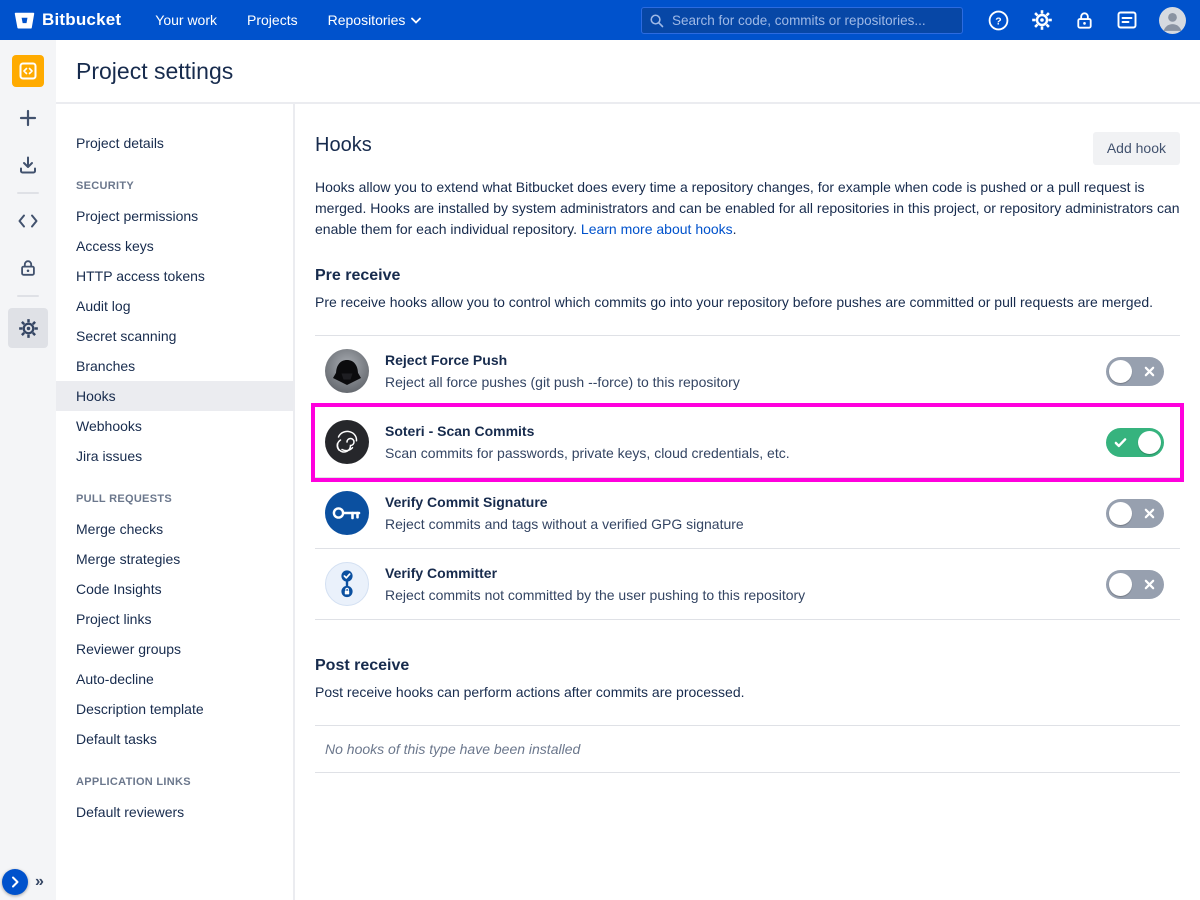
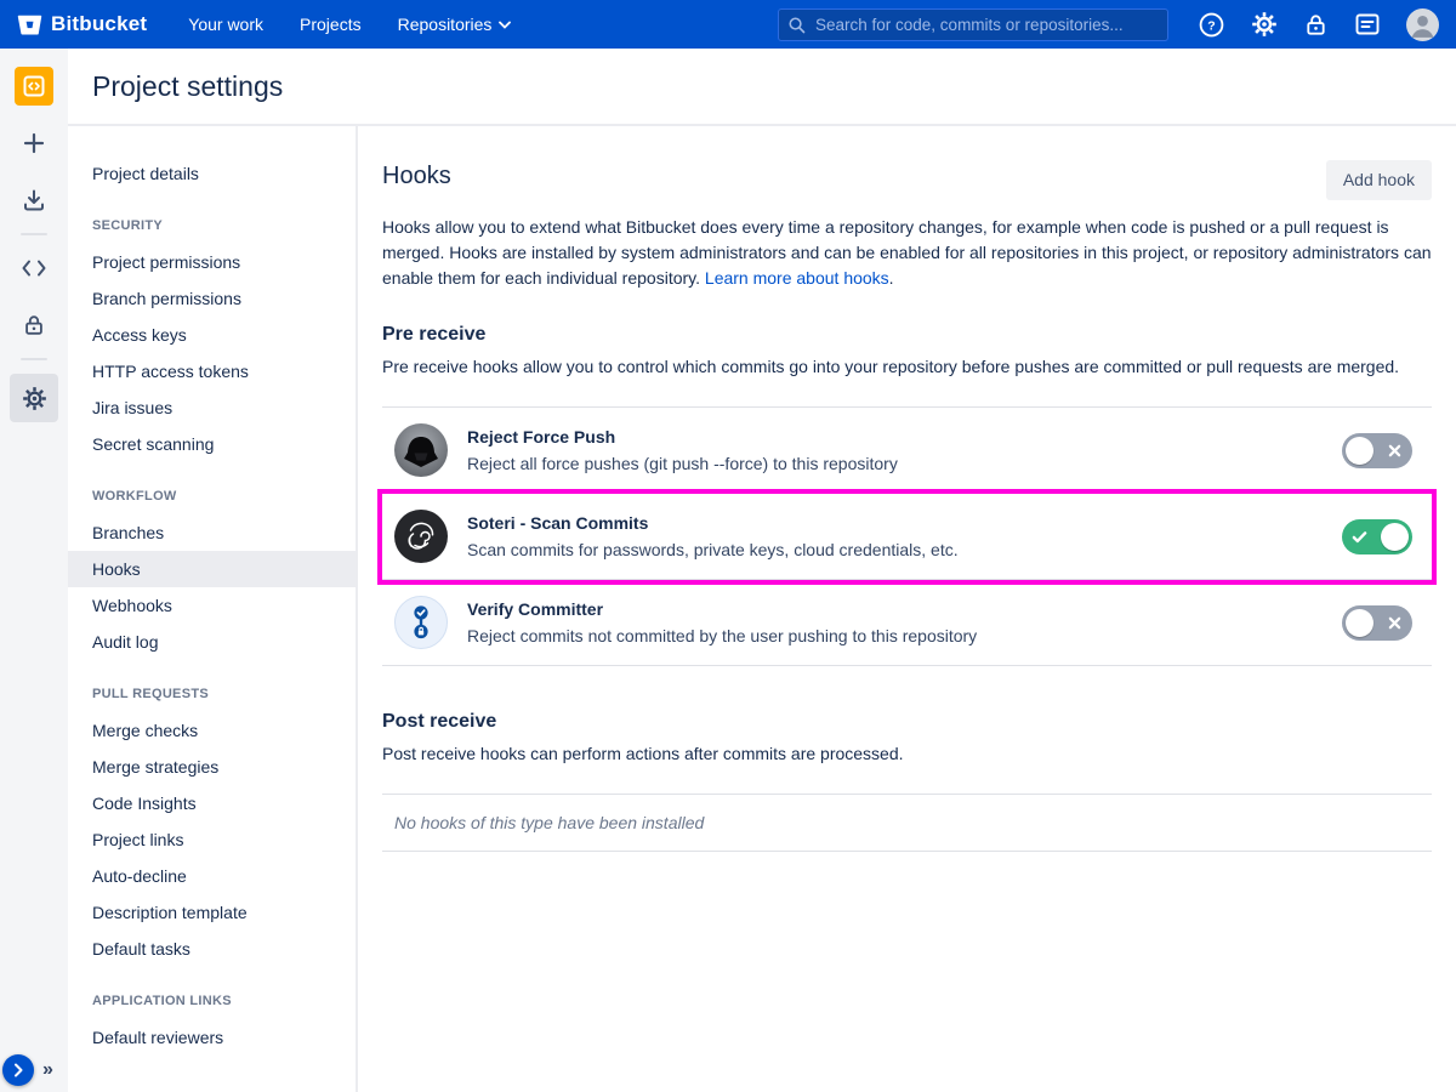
  Bitbucket
  Your work
  Projects
  Repositories
  Search for code, commits or repositories...
  ?
  »
  Project settings
  Project details
  SECURITY
  Project permissions
+ Branch permissions
  Access keys
  HTTP access tokens
- Audit log
+ Jira issues
  Secret scanning
+ WORKFLOW
  Branches
  Hooks
  Webhooks
- Jira issues
+ Audit log
  PULL REQUESTS
  Merge checks
  Merge strategies
  Code Insights
  Project links
- Reviewer groups
  Auto-decline
  Description template
  Default tasks
  APPLICATION LINKS
  Default reviewers
  Hooks
  Add hook
  Hooks allow you to extend what Bitbucket does every time a repository changes, for example when code is pushed or a pull request is merged. Hooks are installed by system administrators and can be enabled for all repositories in this project, or repository administrators can enable them for each individual repository. Learn more about hooks.
  Pre receive
  Pre receive hooks allow you to control which commits go into your repository before pushes are committed or pull requests are merged.
  Reject Force Push
  Reject all force pushes (git push --force) to this repository
  Soteri - Scan Commits
  Scan commits for passwords, private keys, cloud credentials, etc.
- Verify Commit Signature
- Reject commits and tags without a verified GPG signature
  Verify Committer
  Reject commits not committed by the user pushing to this repository
  Post receive
  Post receive hooks can perform actions after commits are processed.
  No hooks of this type have been installed
